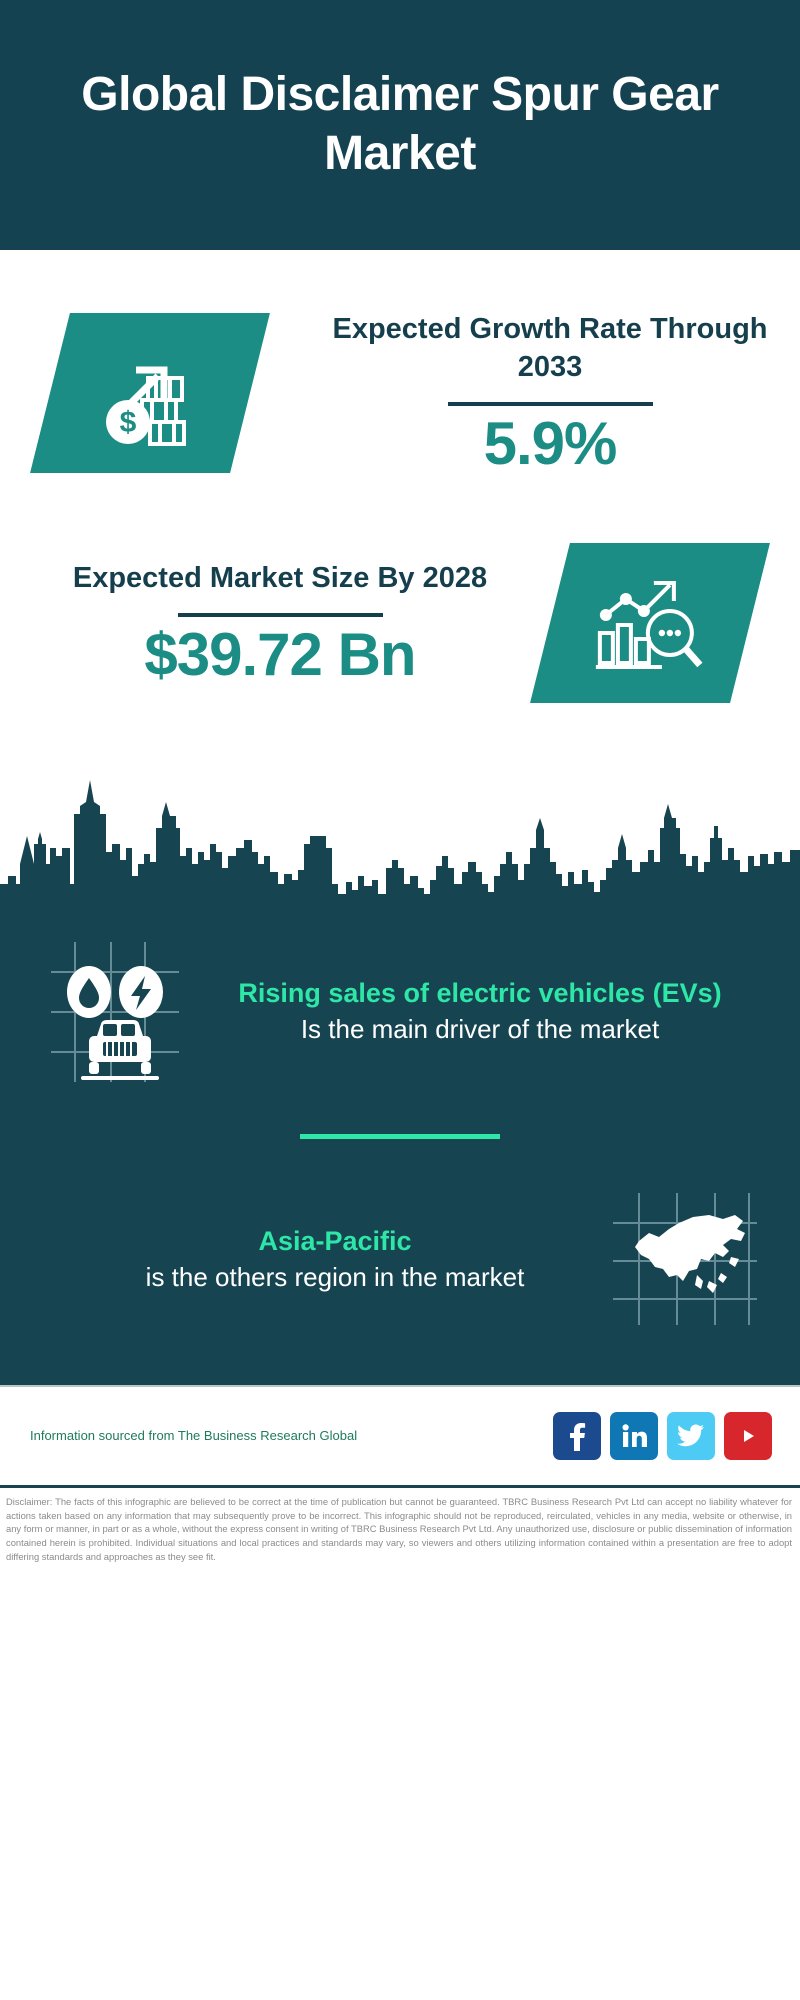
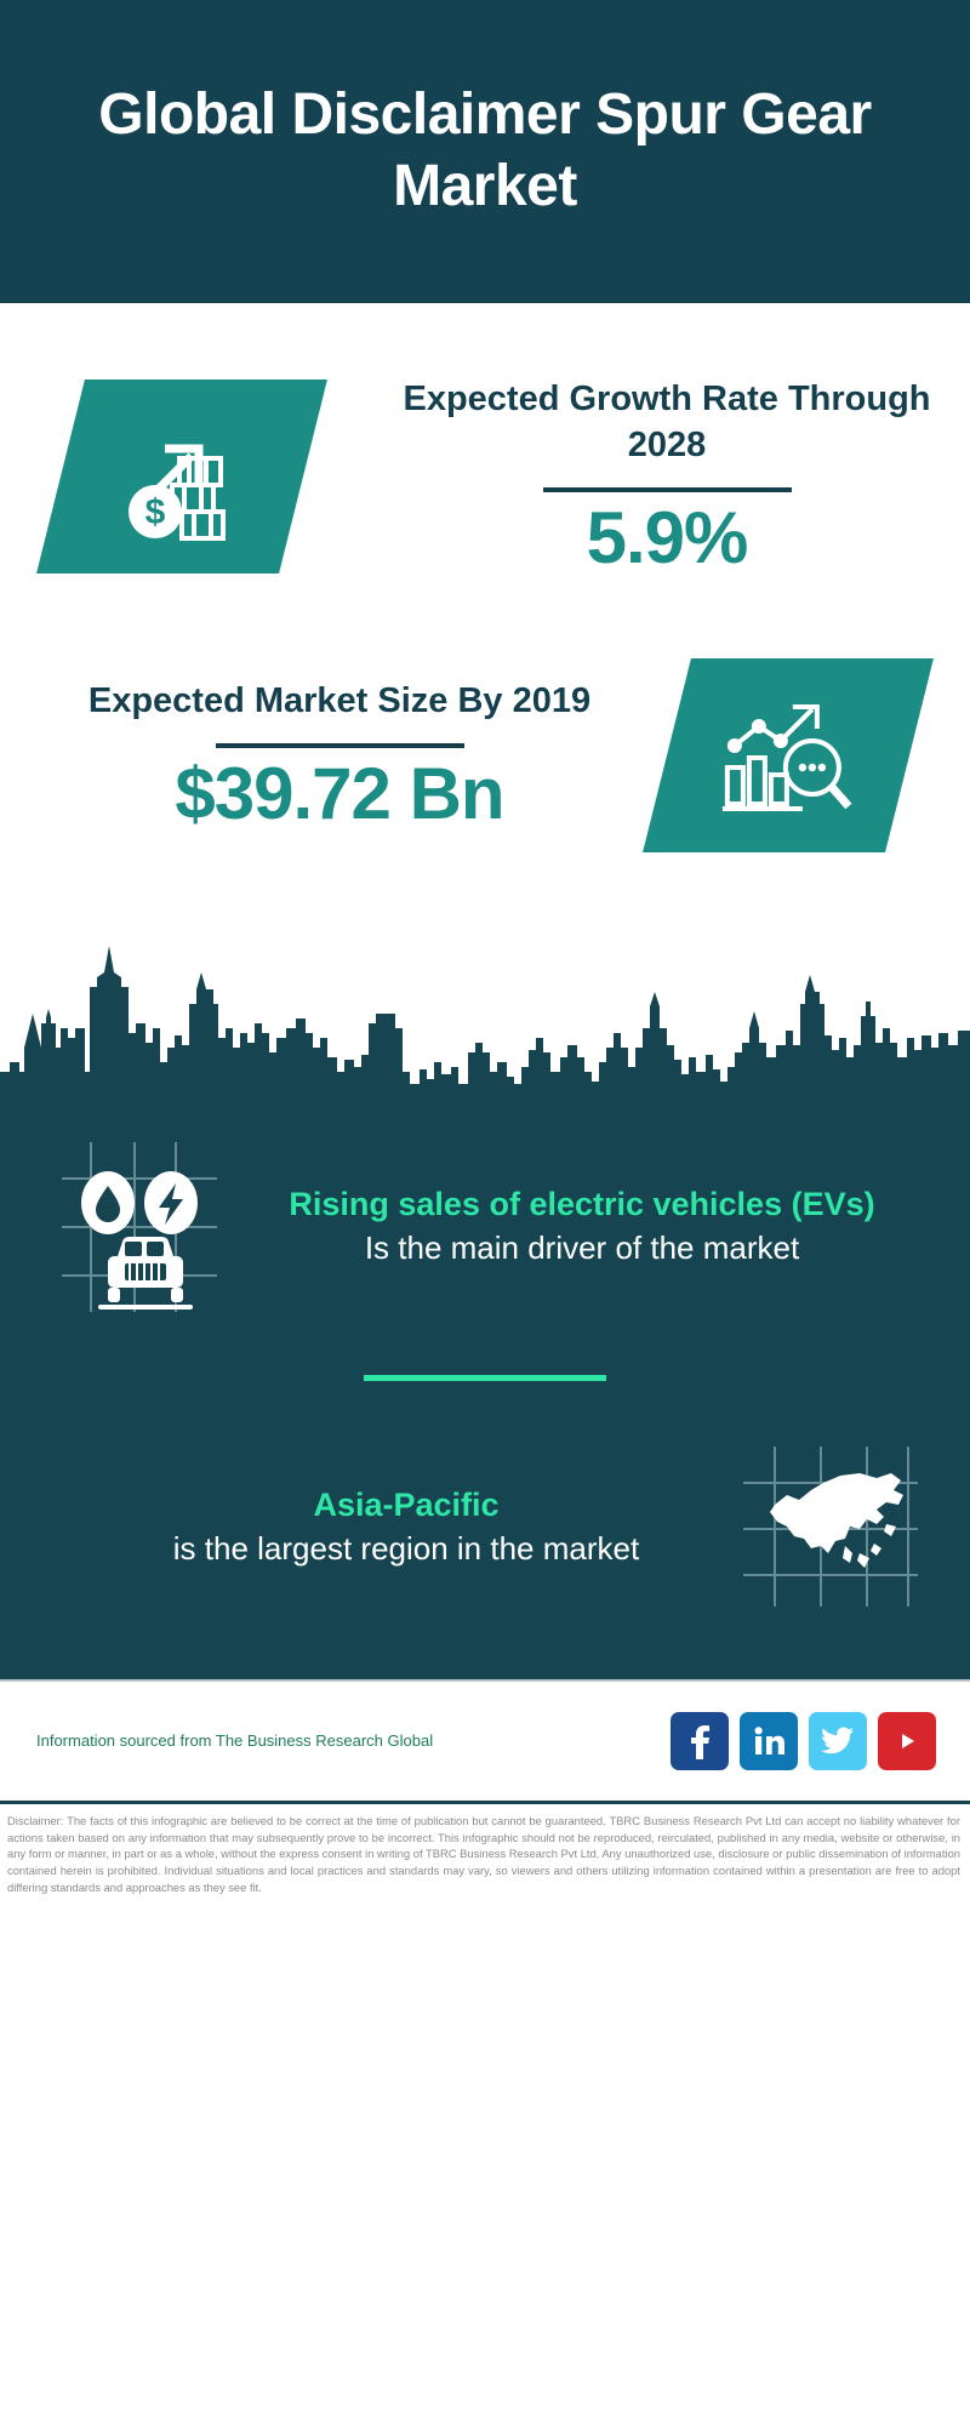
  Global Disclaimer Spur Gear Market
- Expected Growth Rate Through 2033
+ Expected Growth Rate Through 2028
  5.9%
- Expected Market Size By 2028
+ Expected Market Size By 2019
  $39.72 Bn
  Rising sales of electric vehicles (EVs)
  Is the main driver of the market
  Asia-Pacific
- is the others region in the market
+ is the largest region in the market
  Information sourced from The Business Research Global
- Disclaimer: The facts of this infographic are believed to be correct at the time of publication but cannot be guaranteed. TBRC Business Research Pvt Ltd can accept no liability whatever for actions taken based on any information that may subsequently prove to be incorrect. This infographic should not be reproduced, reirculated, vehicles in any media, website or otherwise, in any form or manner, in part or as a whole, without the express consent in writing of TBRC Business Research Pvt Ltd. Any unauthorized use, disclosure or public dissemination of information contained herein is prohibited. Individual situations and local practices and standards may vary, so viewers and others utilizing information contained within a presentation are free to adopt differing standards and approaches as they see fit.
+ Disclaimer: The facts of this infographic are believed to be correct at the time of publication but cannot be guaranteed. TBRC Business Research Pvt Ltd can accept no liability whatever for actions taken based on any information that may subsequently prove to be incorrect. This infographic should not be reproduced, reirculated, published in any media, website or otherwise, in any form or manner, in part or as a whole, without the express consent in writing of TBRC Business Research Pvt Ltd. Any unauthorized use, disclosure or public dissemination of information contained herein is prohibited. Individual situations and local practices and standards may vary, so viewers and others utilizing information contained within a presentation are free to adopt differing standards and approaches as they see fit.
